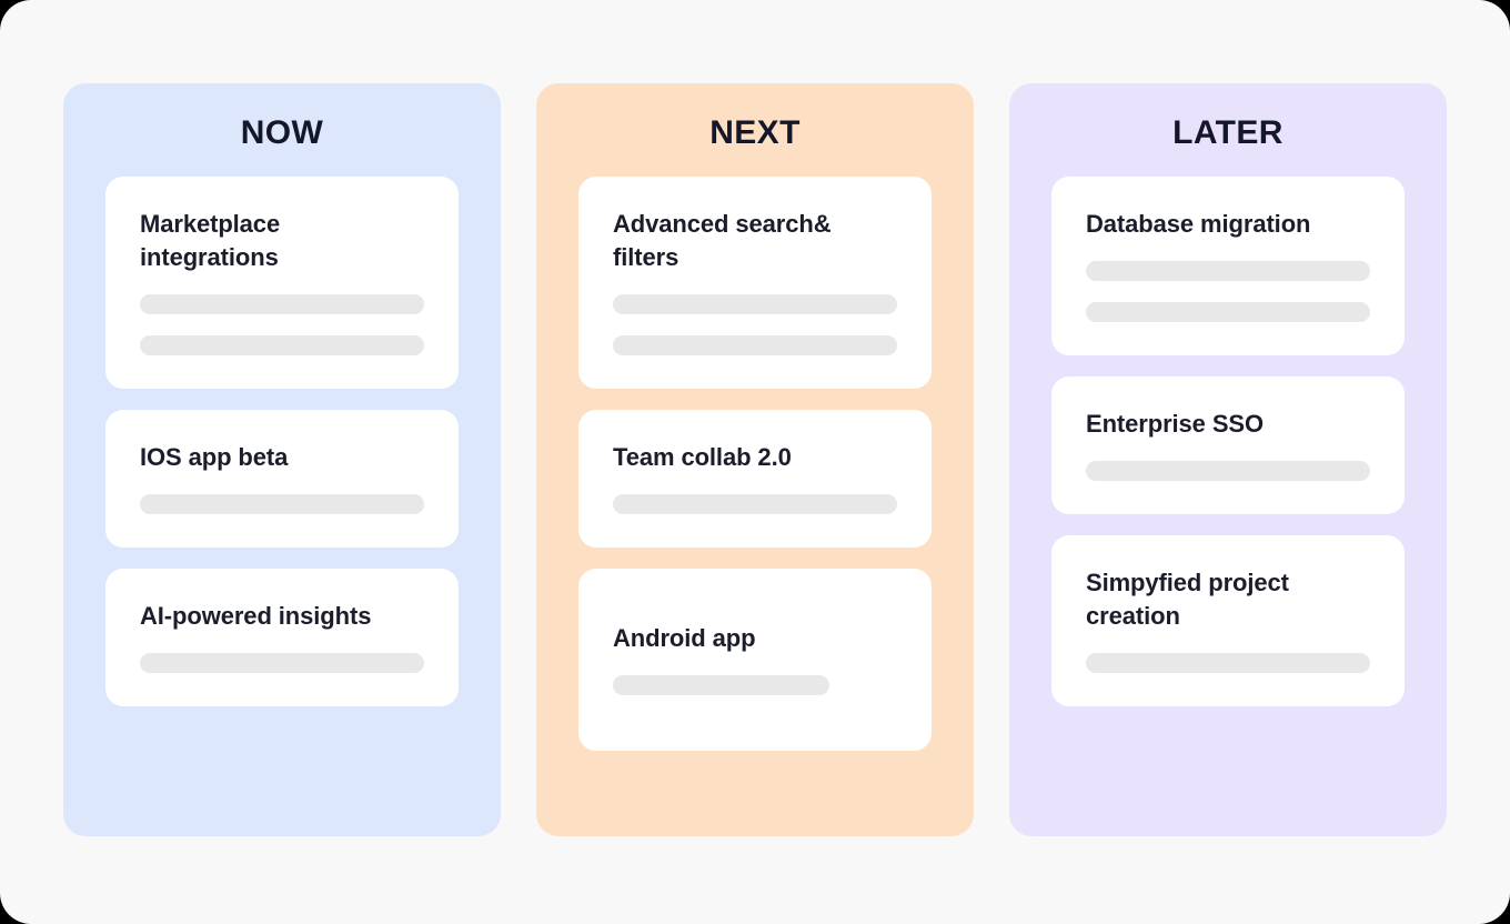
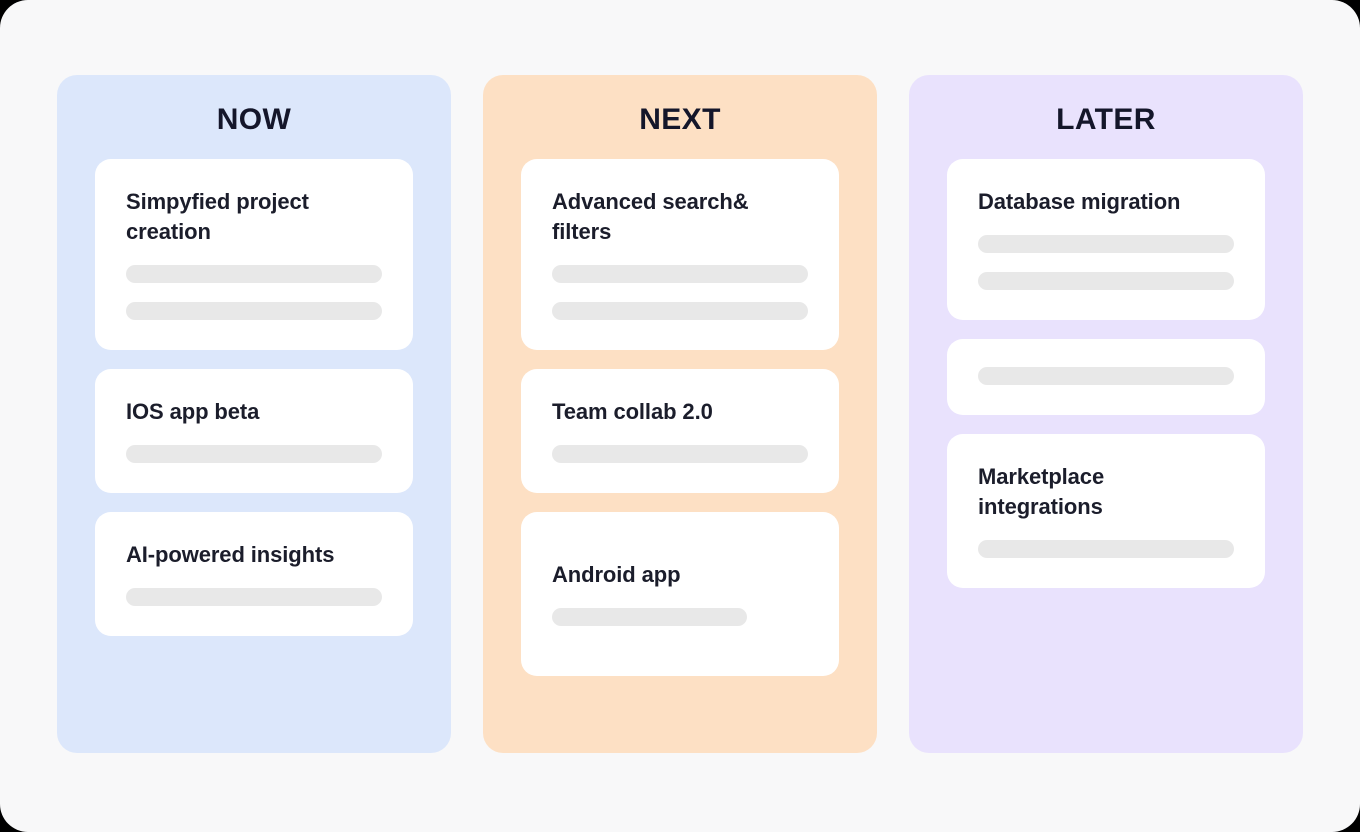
  NOW
- Marketplace integrations
+ Simpyfied project creation
  IOS app beta
  AI-powered insights
  NEXT
  Advanced search& filters
  Team collab 2.0
  Android app
  LATER
  Database migration
- Enterprise SSO
- Simpyfied project creation
+ Marketplace integrations
